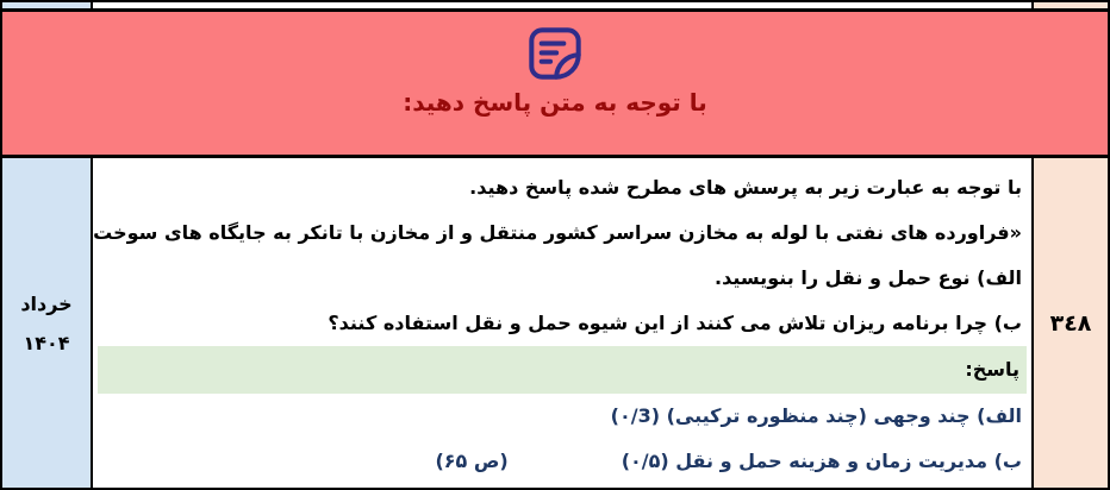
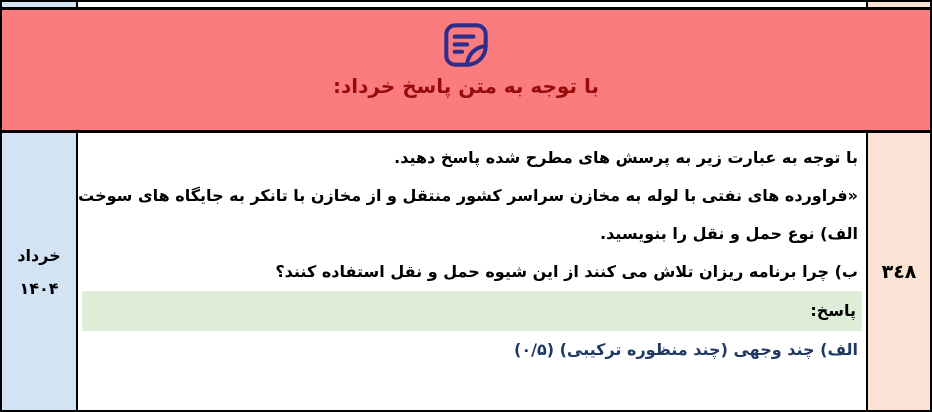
- با توجه به متن پاسخ دهید:
+ با توجه به متن پاسخ خرداد:
  ۳٤۸
  با توجه به عبارت زیر به پرسش های مطرح شده پاسخ دهید.
  «فراورده های نفتی با لوله به مخازن سراسر کشور منتقل و از مخازن با تانکر به جایگاه های سوخت
  الف) نوع حمل و نقل را بنویسید.
  ب) چرا برنامه ریزان تلاش می کنند از این شیوه حمل و نقل استفاده کنند؟
  پاسخ:
- الف) چند وجهی (چند منظوره ترکیبی) (۰/3)
+ الف) چند وجهی (چند منظوره ترکیبی) (۰/۵)
- ب) مدیریت زمان و هزینه حمل و نقل (۰/۵)
- (ص ۶۵)
  خرداد
  ۱۴۰۴
